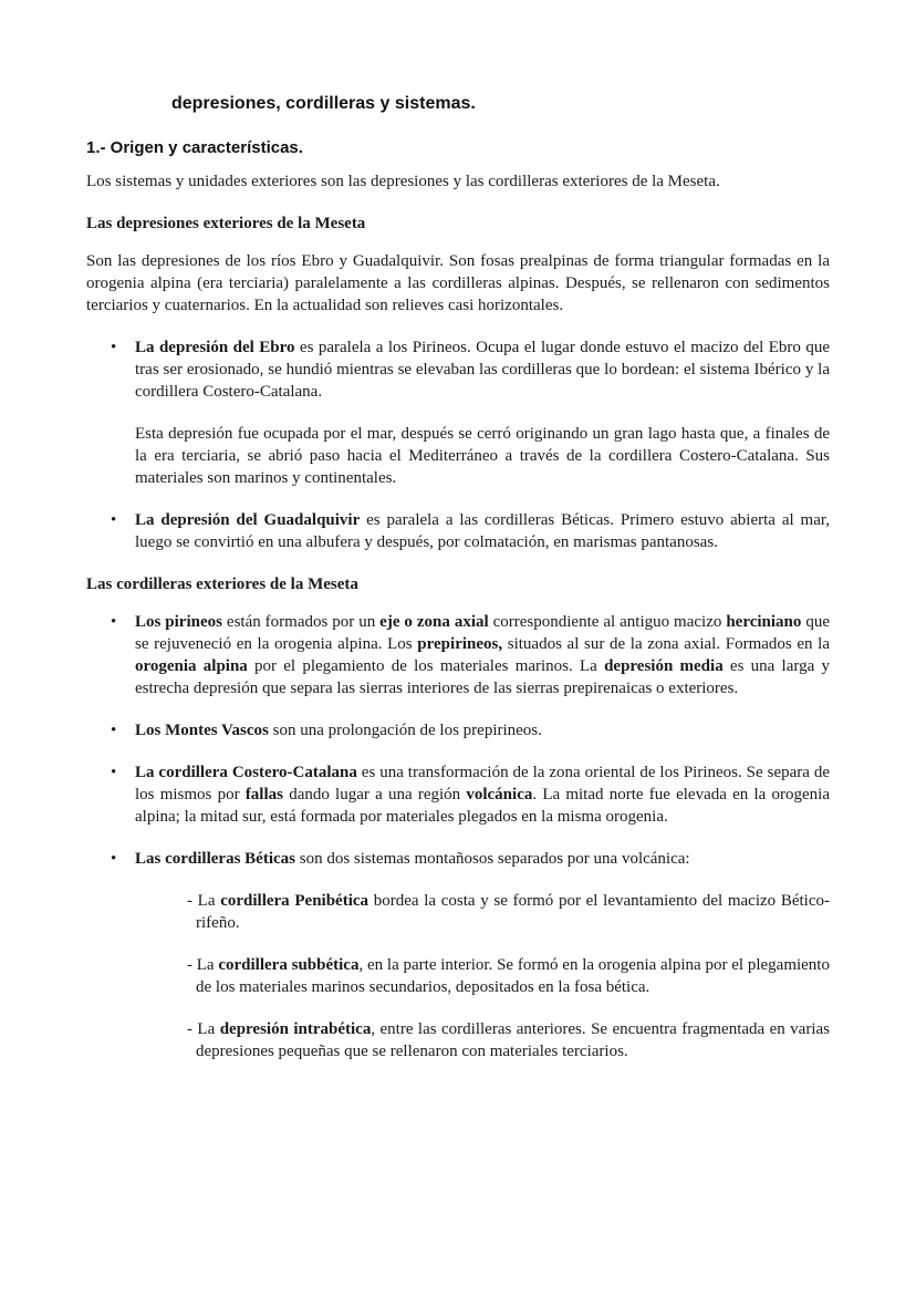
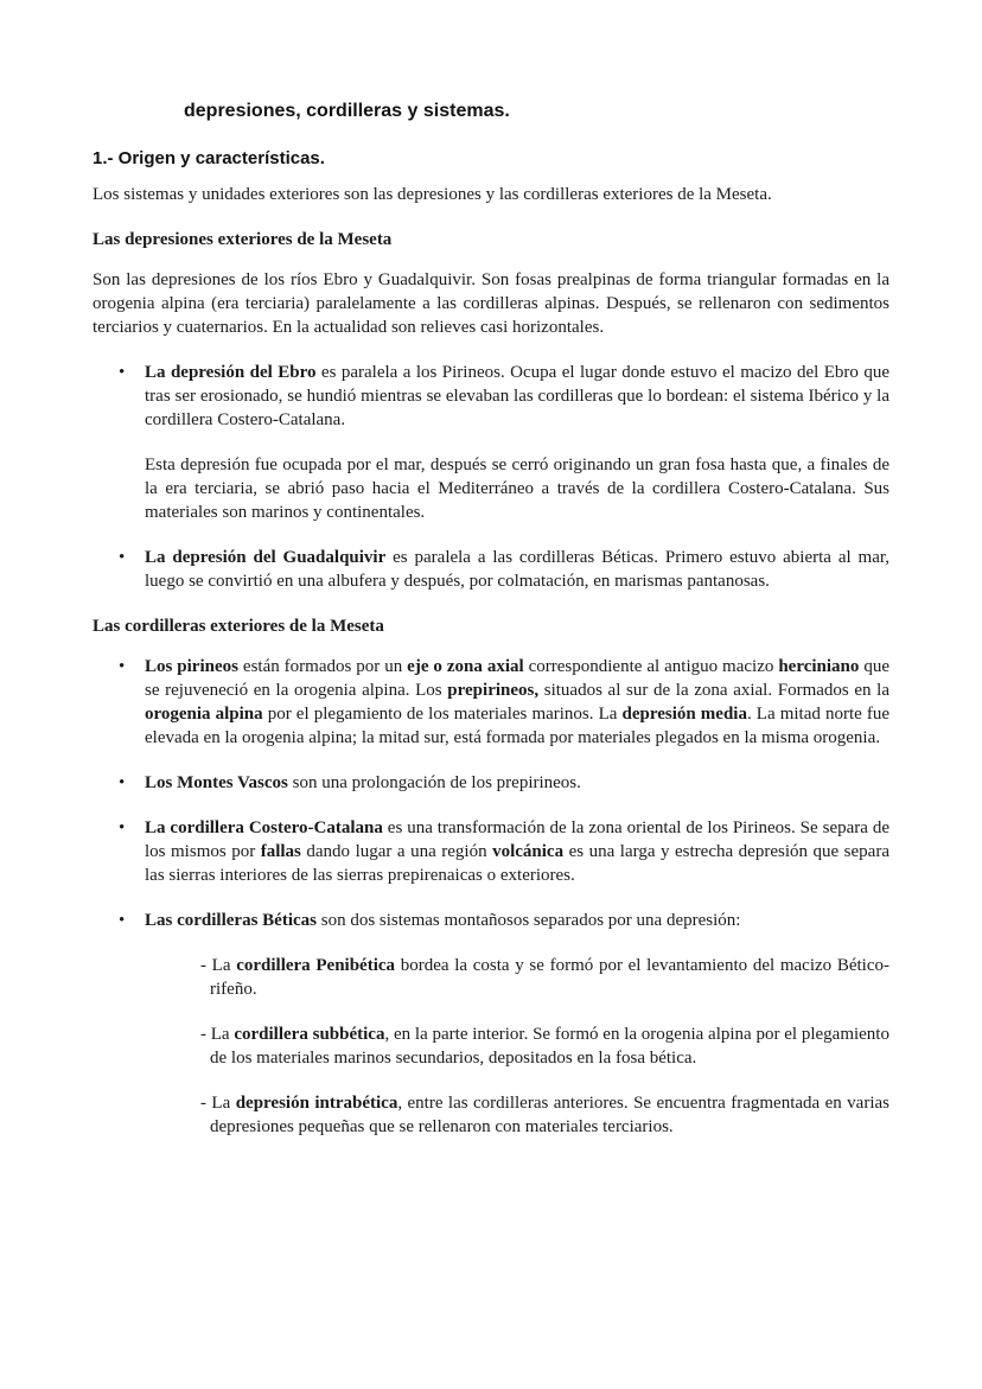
  depresiones, cordilleras y sistemas.
  1.- Origen y características.
  Los sistemas y unidades exteriores son las depresiones y las cordilleras exteriores de la Meseta.
  Las depresiones exteriores de la Meseta
  Son las depresiones de los ríos Ebro y Guadalquivir. Son fosas prealpinas de forma triangular formadas en la orogenia alpina (era terciaria) paralelamente a las cordilleras alpinas. Después, se rellenaron con sedimentos terciarios y cuaternarios. En la actualidad son relieves casi horizontales.
  •
  La depresión del Ebro es paralela a los Pirineos. Ocupa el lugar donde estuvo el macizo del Ebro que tras ser erosionado, se hundió mientras se elevaban las cordilleras que lo bordean: el sistema Ibérico y la cordillera Costero-Catalana.
- Esta depresión fue ocupada por el mar, después se cerró originando un gran lago hasta que, a finales de la era terciaria, se abrió paso hacia el Mediterráneo a través de la cordillera Costero-Catalana. Sus materiales son marinos y continentales.
+ Esta depresión fue ocupada por el mar, después se cerró originando un gran fosa hasta que, a finales de la era terciaria, se abrió paso hacia el Mediterráneo a través de la cordillera Costero-Catalana. Sus materiales son marinos y continentales.
  •
  La depresión del Guadalquivir es paralela a las cordilleras Béticas. Primero estuvo abierta al mar, luego se convirtió en una albufera y después, por colmatación, en marismas pantanosas.
  Las cordilleras exteriores de la Meseta
  •
- Los pirineos están formados por un eje o zona axial correspondiente al antiguo macizo herciniano que se rejuveneció en la orogenia alpina. Los prepirineos, situados al sur de la zona axial. Formados en la orogenia alpina por el plegamiento de los materiales marinos. La depresión media es una larga y estrecha depresión que separa las sierras interiores de las sierras prepirenaicas o exteriores.
+ Los pirineos están formados por un eje o zona axial correspondiente al antiguo macizo herciniano que se rejuveneció en la orogenia alpina. Los prepirineos, situados al sur de la zona axial. Formados en la orogenia alpina por el plegamiento de los materiales marinos. La depresión media. La mitad norte fue elevada en la orogenia alpina; la mitad sur, está formada por materiales plegados en la misma orogenia.
  •
  Los Montes Vascos son una prolongación de los prepirineos.
  •
- La cordillera Costero-Catalana es una transformación de la zona oriental de los Pirineos. Se separa de los mismos por fallas dando lugar a una región volcánica. La mitad norte fue elevada en la orogenia alpina; la mitad sur, está formada por materiales plegados en la misma orogenia.
+ La cordillera Costero-Catalana es una transformación de la zona oriental de los Pirineos. Se separa de los mismos por fallas dando lugar a una región volcánica es una larga y estrecha depresión que separa las sierras interiores de las sierras prepirenaicas o exteriores.
  •
- Las cordilleras Béticas son dos sistemas montañosos separados por una volcánica:
+ Las cordilleras Béticas son dos sistemas montañosos separados por una depresión:
  - La cordillera Penibética bordea la costa y se formó por el levantamiento del macizo Bético-rifeño.
  - La cordillera subbética, en la parte interior. Se formó en la orogenia alpina por el plegamiento de los materiales marinos secundarios, depositados en la fosa bética.
  - La depresión intrabética, entre las cordilleras anteriores. Se encuentra fragmentada en varias depresiones pequeñas que se rellenaron con materiales terciarios.
